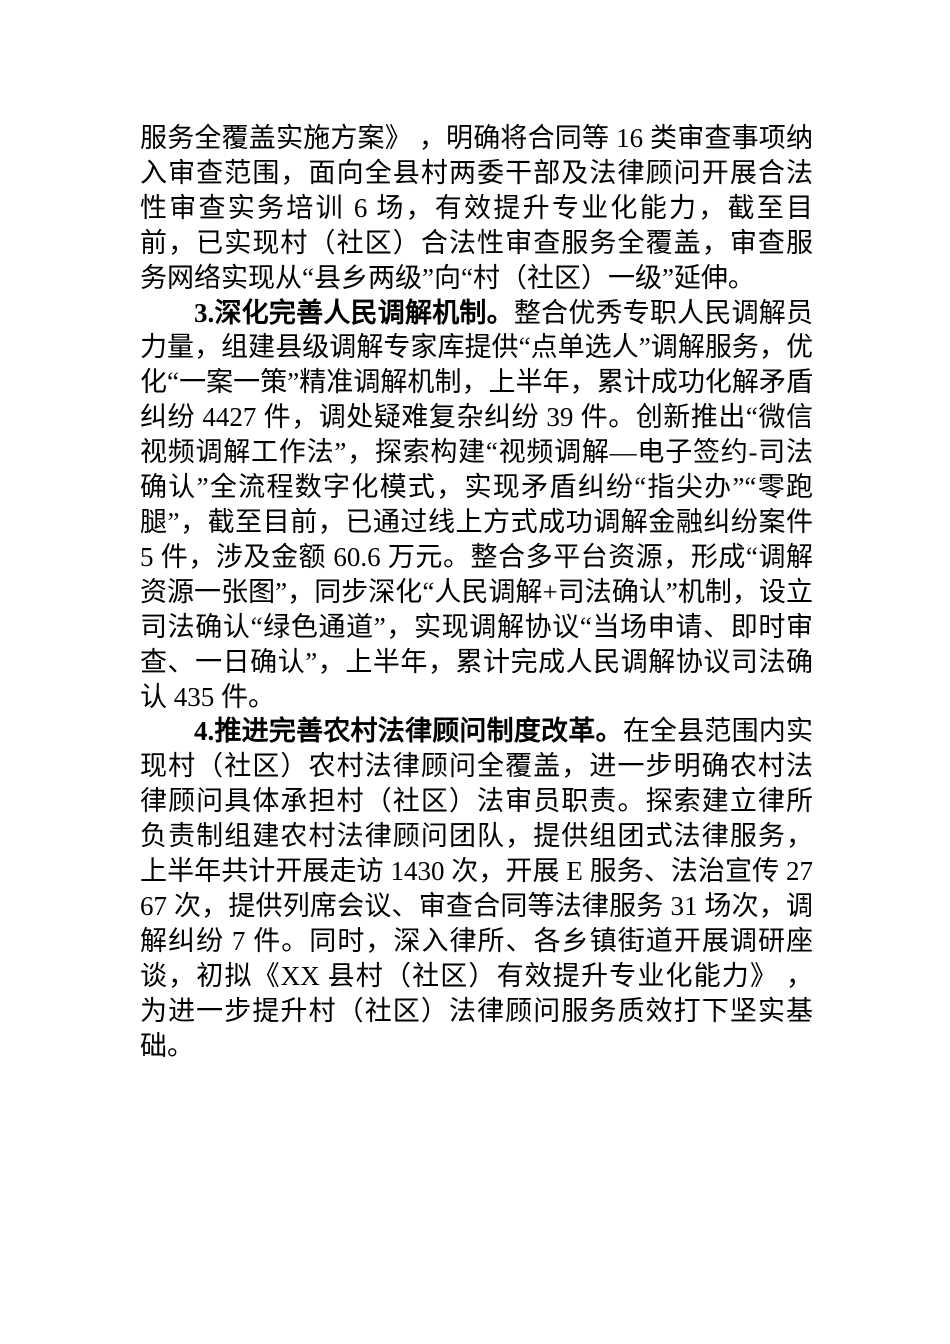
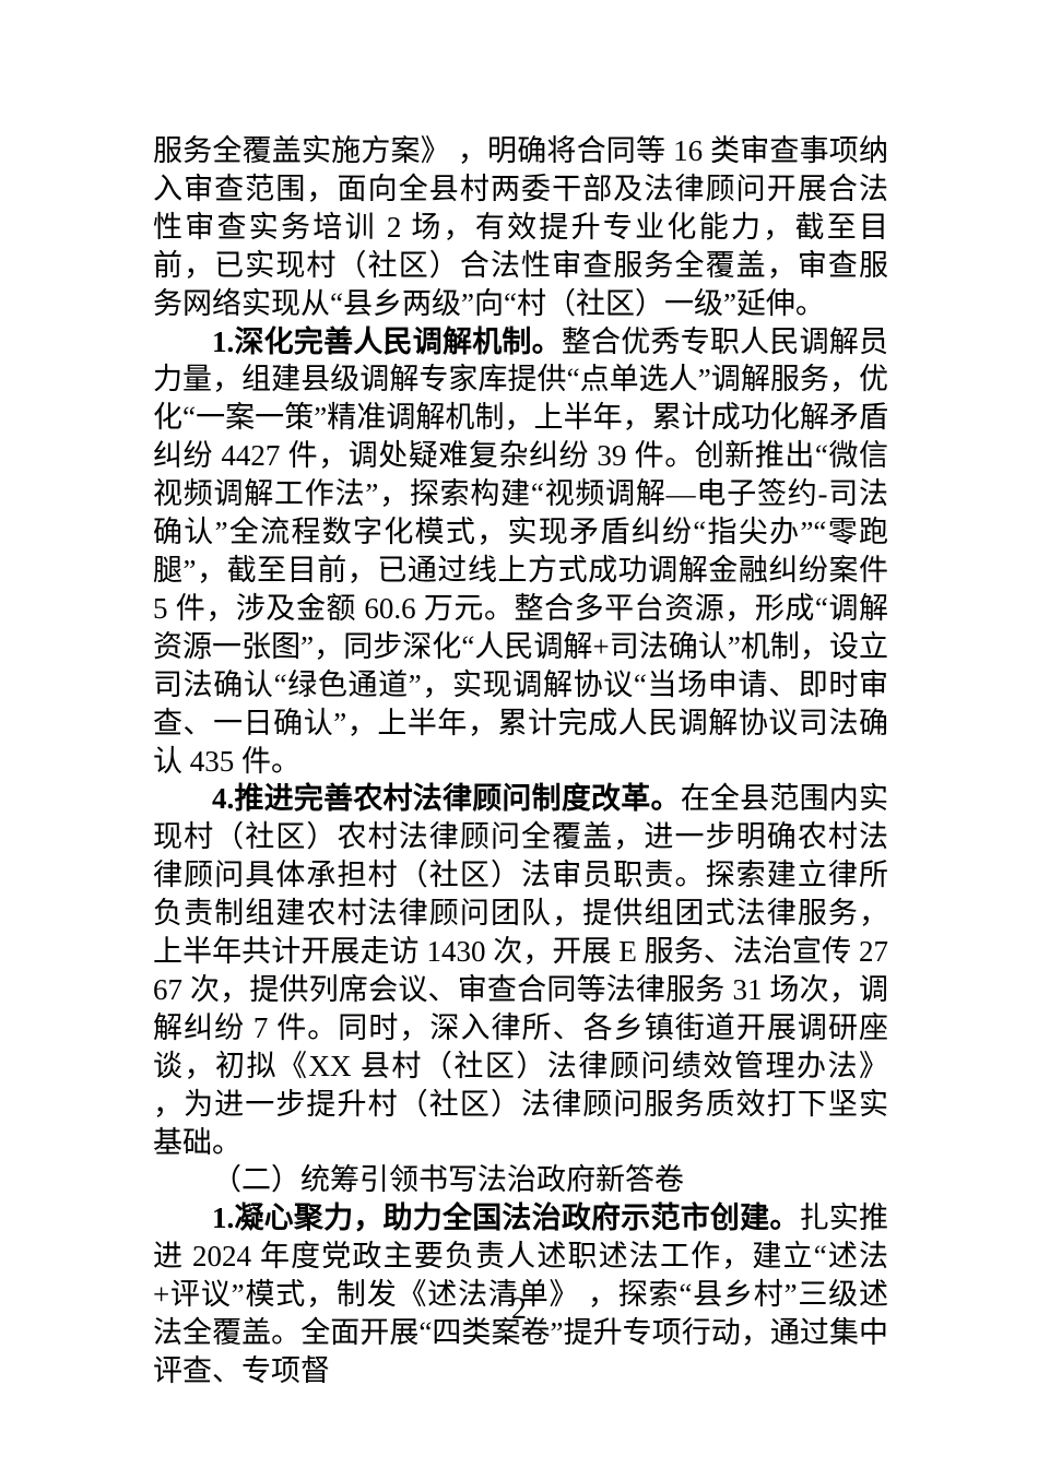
- 服务全覆盖实施方案》 ，明确将合同等 16 类审查事项纳入审查范围，面向全县村两委干部及法律顾问开展合法性审查实务培训 6 场，有效提升专业化能力，截至目前，已实现村（社区）合法性审查服务全覆盖，审查服务网络实现从“县乡两级”向“村（社区）一级”延伸。
+ 服务全覆盖实施方案》 ，明确将合同等 16 类审查事项纳入审查范围，面向全县村两委干部及法律顾问开展合法性审查实务培训 2 场，有效提升专业化能力，截至目前，已实现村（社区）合法性审查服务全覆盖，审查服务网络实现从“县乡两级”向“村（社区）一级”延伸。
- 3.深化完善人民调解机制。整合优秀专职人民调解员力量，组建县级调解专家库提供“点单选人”调解服务，优化“一案一策”精准调解机制，上半年，累计成功化解矛盾纠纷 4427 件，调处疑难复杂纠纷 39 件。创新推出“微信视频调解工作法”，探索构建“视频调解—电子签约-司法确认”全流程数字化模式，实现矛盾纠纷“指尖办”“零跑腿”，截至目前，已通过线上方式成功调解金融纠纷案件 5 件，涉及金额 60.6 万元。整合多平台资源，形成“调解资源一张图”，同步深化“人民调解+司法确认”机制，设立司法确认“绿色通道”，实现调解协议“当场申请、即时审查、一日确认”，上半年，累计完成人民调解协议司法确认 435 件。
+ 1.深化完善人民调解机制。整合优秀专职人民调解员力量，组建县级调解专家库提供“点单选人”调解服务，优化“一案一策”精准调解机制，上半年，累计成功化解矛盾纠纷 4427 件，调处疑难复杂纠纷 39 件。创新推出“微信视频调解工作法”，探索构建“视频调解—电子签约-司法确认”全流程数字化模式，实现矛盾纠纷“指尖办”“零跑腿”，截至目前，已通过线上方式成功调解金融纠纷案件 5 件，涉及金额 60.6 万元。整合多平台资源，形成“调解资源一张图”，同步深化“人民调解+司法确认”机制，设立司法确认“绿色通道”，实现调解协议“当场申请、即时审查、一日确认”，上半年，累计完成人民调解协议司法确认 435 件。
- 4.推进完善农村法律顾问制度改革。在全县范围内实现村（社区）农村法律顾问全覆盖，进一步明确农村法律顾问具体承担村（社区）法审员职责。探索建立律所负责制组建农村法律顾问团队，提供组团式法律服务，上半年共计开展走访 1430 次，开展 E 服务、法治宣传 2767 次，提供列席会议、审查合同等法律服务 31 场次，调解纠纷 7 件。同时，深入律所、各乡镇街道开展调研座谈，初拟《XX 县村（社区）有效提升专业化能力》 ，为进一步提升村（社区）法律顾问服务质效打下坚实基础。
+ 4.推进完善农村法律顾问制度改革。在全县范围内实现村（社区）农村法律顾问全覆盖，进一步明确农村法律顾问具体承担村（社区）法审员职责。探索建立律所负责制组建农村法律顾问团队，提供组团式法律服务，上半年共计开展走访 1430 次，开展 E 服务、法治宣传 2767 次，提供列席会议、审查合同等法律服务 31 场次，调解纠纷 7 件。同时，深入律所、各乡镇街道开展调研座谈，初拟《XX 县村（社区）法律顾问绩效管理办法》 ，为进一步提升村（社区）法律顾问服务质效打下坚实基础。
+ （二）统筹引领书写法治政府新答卷
+ 1.凝心聚力，助力全国法治政府示范市创建。扎实推进 2024 年度党政主要负责人述职述法工作，建立“述法+评议”模式，制发《述法清单》 ，探索“县乡村”三级述法全覆盖。全面开展“四类案卷”提升专项行动，通过集中评查、专项督
+ 2
